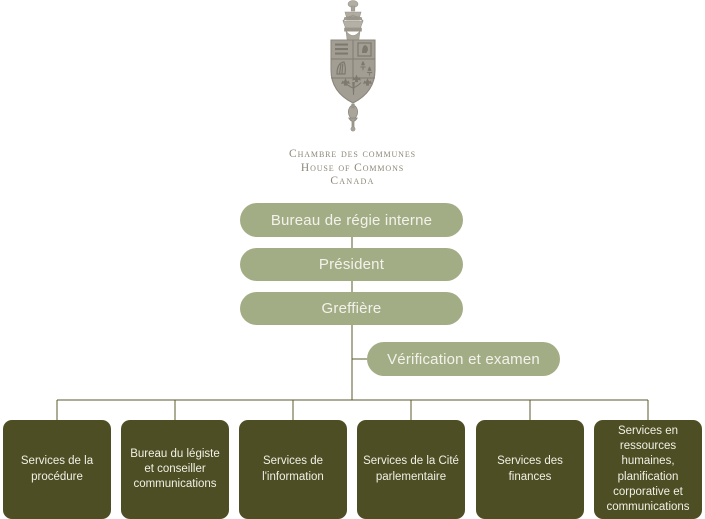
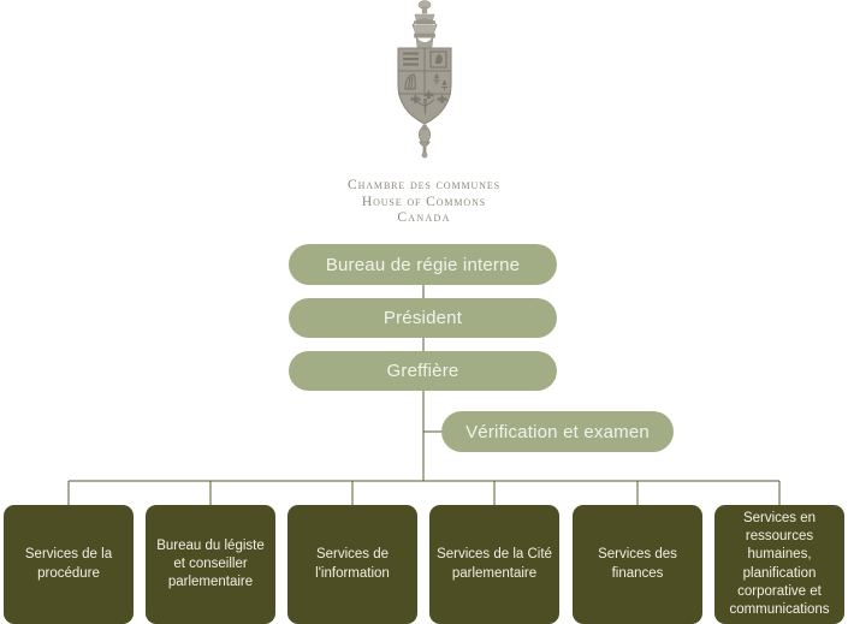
  Chambre des communes
  House of Commons
  Canada
  Bureau de régie interne
  Président
  Greffière
  Vérification et examen
  Services de la procédure
- Bureau du légiste et conseiller communications
+ Bureau du légiste et conseiller parlementaire
  Services de l'information
  Services de la Cité parlementaire
  Services des finances
  Services en ressources humaines, planification corporative et communications
